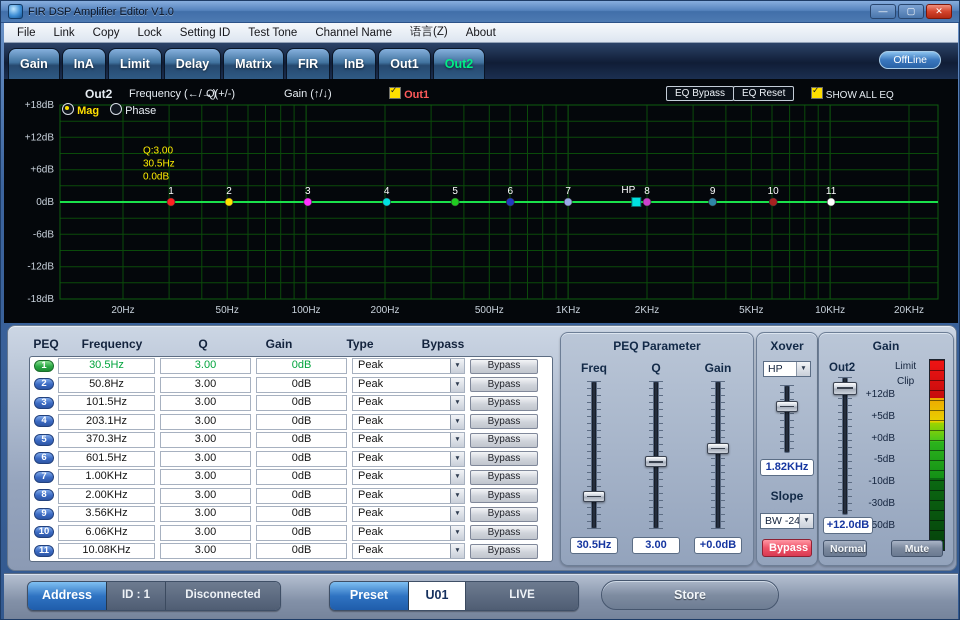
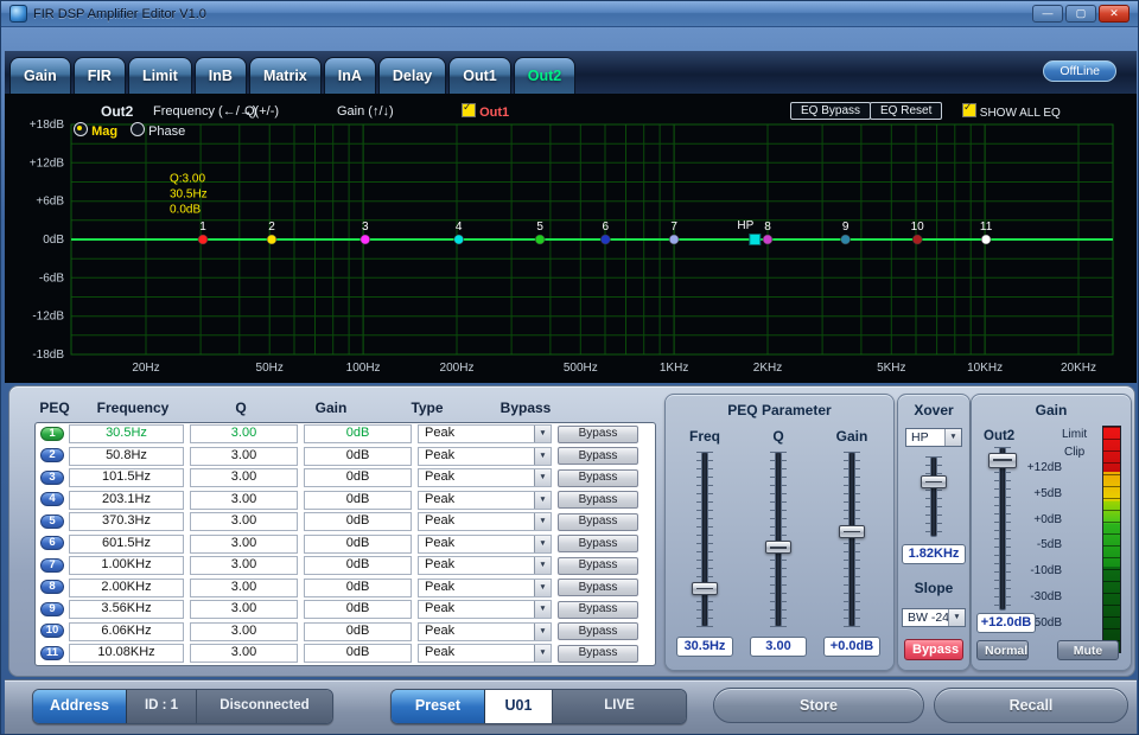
  FIR DSP Amplifier Editor V1.0
  —
  ▢
  ✕
- File
- Link
- Copy
- Lock
- Setting ID
- Test Tone
- Channel Name
- 语言(Z)
- About
  Gain
- InA
+ FIR
  Limit
- Delay
+ InB
  Matrix
- FIR
+ InA
- InB
+ Delay
  Out1
  Out2
  OffLine
  +18dB
  +12dB
  +6dB
  0dB
  -6dB
  -12dB
  -18dB
  20Hz
  50Hz
  100Hz
  200Hz
  500Hz
  1KHz
  2KHz
  5KHz
  10KHz
  20KHz
  HP
  1
  2
  3
  4
  5
  6
  7
  8
  9
  10
  11
  Q:3.00
  30.5Hz
  0.0dB
  Out2
  Frequency (←/→)
  Q(+/-)
  Gain (↑/↓)
  Out1
  EQ Bypass
  EQ Reset
  SHOW ALL EQ
  Mag
  Phase
  PEQ
  Frequency
  Q
  Gain
  Type
  Bypass
  1
  30.5Hz
  3.00
  0dB
  Peak
  Bypass
  2
  50.8Hz
  3.00
  0dB
  Peak
  Bypass
  3
  101.5Hz
  3.00
  0dB
  Peak
  Bypass
  4
  203.1Hz
  3.00
  0dB
  Peak
  Bypass
  5
  370.3Hz
  3.00
  0dB
  Peak
  Bypass
  6
  601.5Hz
  3.00
  0dB
  Peak
  Bypass
  7
  1.00KHz
  3.00
  0dB
  Peak
  Bypass
  8
  2.00KHz
  3.00
  0dB
  Peak
  Bypass
  9
  3.56KHz
  3.00
  0dB
  Peak
  Bypass
  10
  6.06KHz
  3.00
  0dB
  Peak
  Bypass
  11
  10.08KHz
  3.00
  0dB
  Peak
  Bypass
  PEQ Parameter
  Freq
  Q
  Gain
  30.5Hz
  3.00
  +0.0dB
  Xover
  HP
  1.82KHz
  Slope
  BW -24
  Bypass
  Gain
  Out2
  Limit
  Clip
  +12dB
  +5dB
  +0dB
  -5dB
  -10dB
  -30dB
  50dB
  +12.0dB
  Normal
  Mute
  Address
  ID : 1
  Disconnected
  Preset
  U01
  LIVE
  Store
+ Recall
